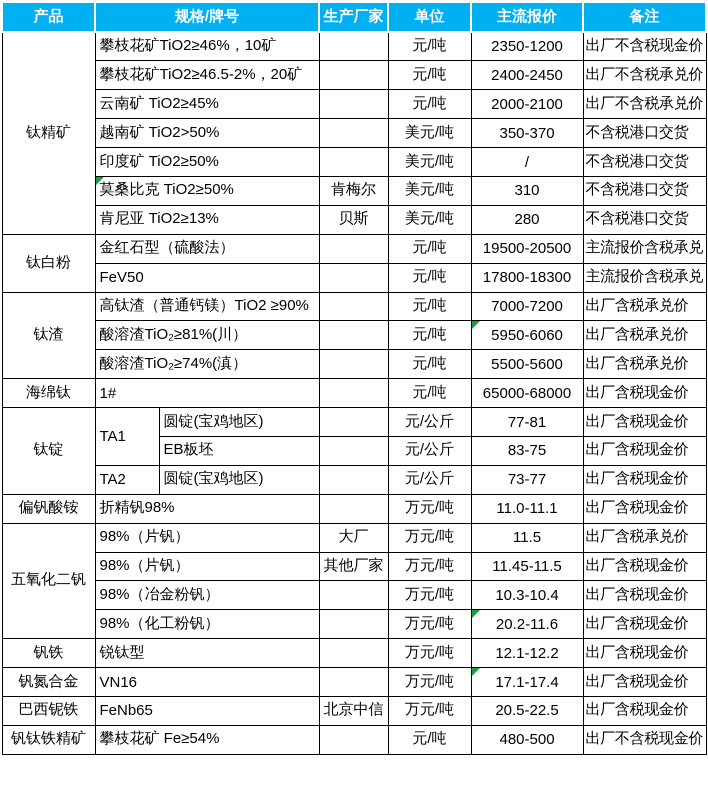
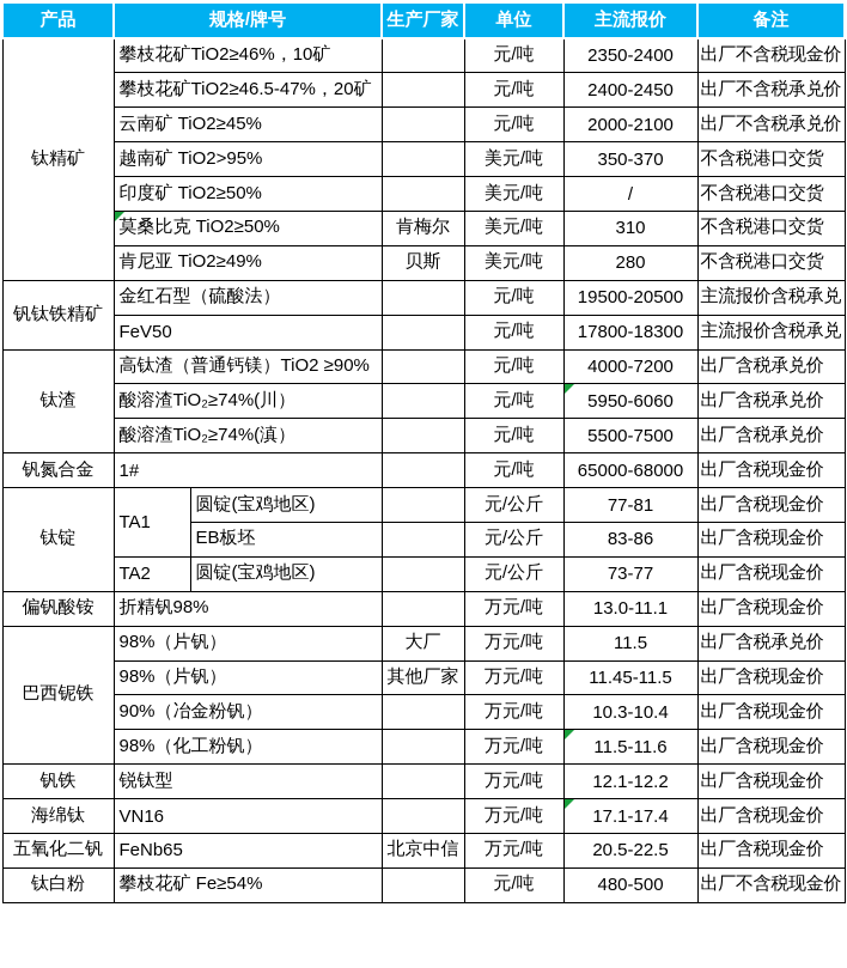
  产品	规格/牌号	生产厂家	单位	主流报价	备注
- 钛精矿	攀枝花矿TiO2≥46%，10矿		元/吨	2350-1200	出厂不含税现金价
+ 钛精矿	攀枝花矿TiO2≥46%，10矿		元/吨	2350-2400	出厂不含税现金价
- 攀枝花矿TiO2≥46.5-2%，20矿		元/吨	2400-2450	出厂不含税承兑价
+ 攀枝花矿TiO2≥46.5-47%，20矿		元/吨	2400-2450	出厂不含税承兑价
  云南矿 TiO2≥45%		元/吨	2000-2100	出厂不含税承兑价
- 越南矿 TiO2>50%		美元/吨	350-370	不含税港口交货
+ 越南矿 TiO2>95%		美元/吨	350-370	不含税港口交货
  印度矿 TiO2≥50%		美元/吨	/	不含税港口交货
  莫桑比克 TiO2≥50%	肯梅尔	美元/吨	310	不含税港口交货
- 肯尼亚 TiO2≥13%	贝斯	美元/吨	280	不含税港口交货
+ 肯尼亚 TiO2≥49%	贝斯	美元/吨	280	不含税港口交货
- 钛白粉	金红石型（硫酸法）		元/吨	19500-20500	主流报价含税承兑
+ 钒钛铁精矿	金红石型（硫酸法）		元/吨	19500-20500	主流报价含税承兑
  FeV50		元/吨	17800-18300	主流报价含税承兑
- 钛渣	高钛渣（普通钙镁）TiO2 ≥90%		元/吨	7000-7200	出厂含税承兑价
+ 钛渣	高钛渣（普通钙镁）TiO2 ≥90%		元/吨	4000-7200	出厂含税承兑价
- 酸溶渣TiO₂≥81%(川）		元/吨	5950-6060	出厂含税承兑价
+ 酸溶渣TiO₂≥74%(川）		元/吨	5950-6060	出厂含税承兑价
- 酸溶渣TiO₂≥74%(滇）		元/吨	5500-5600	出厂含税承兑价
+ 酸溶渣TiO₂≥74%(滇）		元/吨	5500-7500	出厂含税承兑价
- 海绵钛	1#		元/吨	65000-68000	出厂含税现金价
+ 钒氮合金	1#		元/吨	65000-68000	出厂含税现金价
  钛锭	TA1	圆锭(宝鸡地区)		元/公斤	77-81	出厂含税现金价
- EB板坯		元/公斤	83-75	出厂含税现金价
+ EB板坯		元/公斤	83-86	出厂含税现金价
  TA2	圆锭(宝鸡地区)		元/公斤	73-77	出厂含税现金价
- 偏钒酸铵	折精钒98%		万元/吨	11.0-11.1	出厂含税现金价
+ 偏钒酸铵	折精钒98%		万元/吨	13.0-11.1	出厂含税现金价
- 五氧化二钒	98%（片钒）	大厂	万元/吨	11.5	出厂含税承兑价
+ 巴西铌铁	98%（片钒）	大厂	万元/吨	11.5	出厂含税承兑价
  98%（片钒）	其他厂家	万元/吨	11.45-11.5	出厂含税现金价
- 98%（冶金粉钒）		万元/吨	10.3-10.4	出厂含税现金价
+ 90%（冶金粉钒）		万元/吨	10.3-10.4	出厂含税现金价
- 98%（化工粉钒）		万元/吨	20.2-11.6	出厂含税现金价
+ 98%（化工粉钒）		万元/吨	11.5-11.6	出厂含税现金价
  钒铁	锐钛型		万元/吨	12.1-12.2	出厂含税现金价
- 钒氮合金	VN16		万元/吨	17.1-17.4	出厂含税现金价
+ 海绵钛	VN16		万元/吨	17.1-17.4	出厂含税现金价
- 巴西铌铁	FeNb65	北京中信	万元/吨	20.5-22.5	出厂含税现金价
+ 五氧化二钒	FeNb65	北京中信	万元/吨	20.5-22.5	出厂含税现金价
- 钒钛铁精矿	攀枝花矿 Fe≥54%		元/吨	480-500	出厂不含税现金价
+ 钛白粉	攀枝花矿 Fe≥54%		元/吨	480-500	出厂不含税现金价
